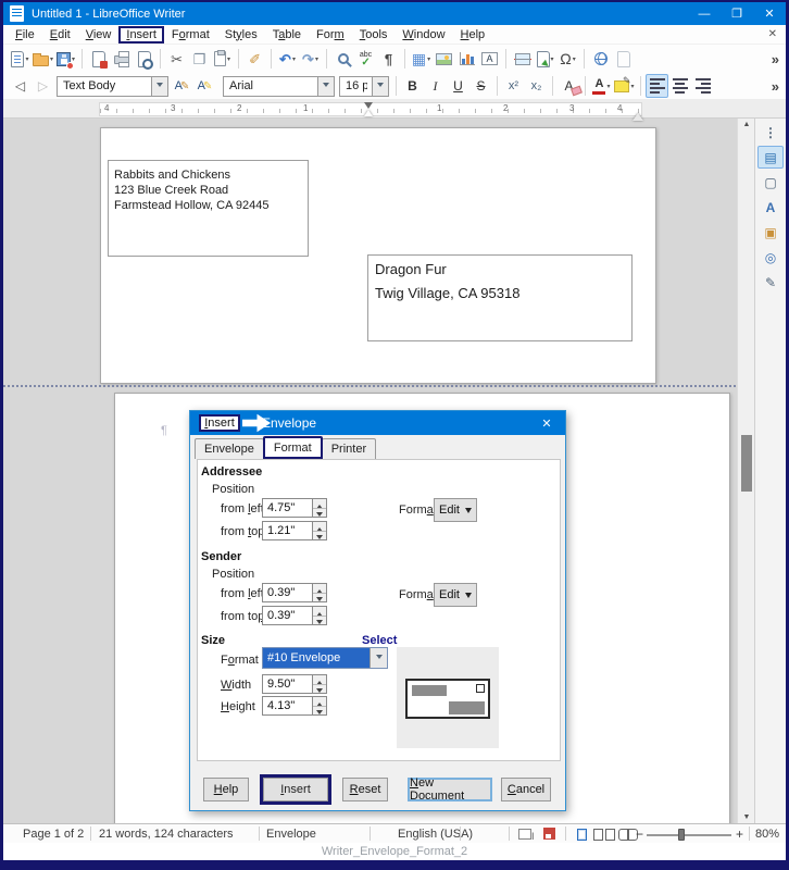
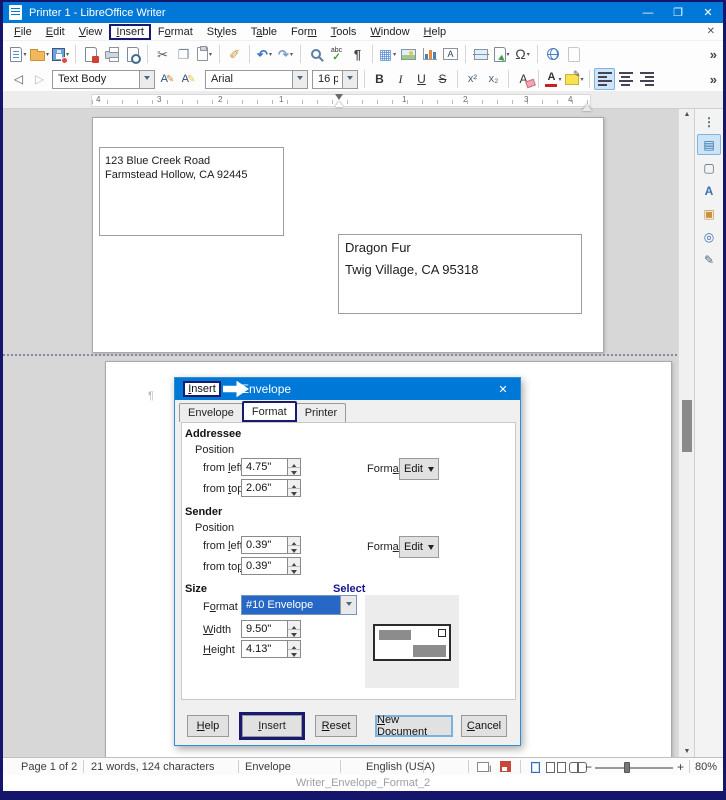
- Untitled 1 - LibreOffice Writer
+ Printer 1 - LibreOffice Writer
  —
  ❐
  ✕
  File
  Edit
  View
  Insert
  Format
  Styles
  Table
  Form
  Tools
  Window
  Help
  ✕
  ✂
  ❐
  ✐
  ↶
  ↷
  ✓
  ¶
  ▦
  Ω
  »
  ◁
  ▷
  Text Body
  A
  ✎
  A
  ✎
  Arial
  16 p
  B
  I
  U
  S
  x²
  x₂
  A
  A
  »
  4
  3
  2
  1
  1
  2
  3
  4
- Rabbits and Chickens
  123 Blue Creek Road
  Farmstead Hollow, CA 92445
  Dragon Fur
  Twig Village, CA 95318
  ¶
  ⋮
  ▤
  ▢
  A
  ▣
  ◎
  ✎
  I
  nsert
  Envelope
  ✕
  Envelope
  Format
  Printer
  Addressee
  Position
  from lef
  4.75"
  Forma
  Edit
  from to
- 1.21"
+ 2.06"
  Sender
  Position
  from lef
  0.39"
  Forma
  Edit
  from to
  0.39"
  Size
  Select
  Format
  #10 Envelope
  Width
  9.50"
  Height
  4.13"
  Help
  Insert
  Reset
  New Document
  Cancel
  Page 1 of 2
  21 words, 124 characters
  Envelope
  English (USA)
  I
  −
  +
  80%
  Writer_Envelope_Format_2
